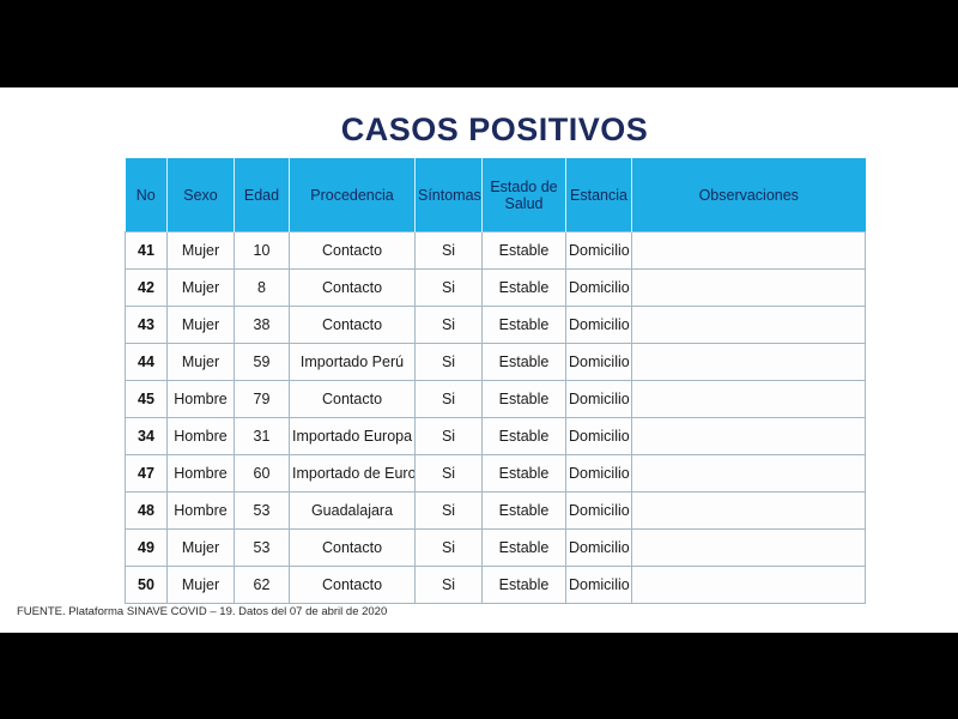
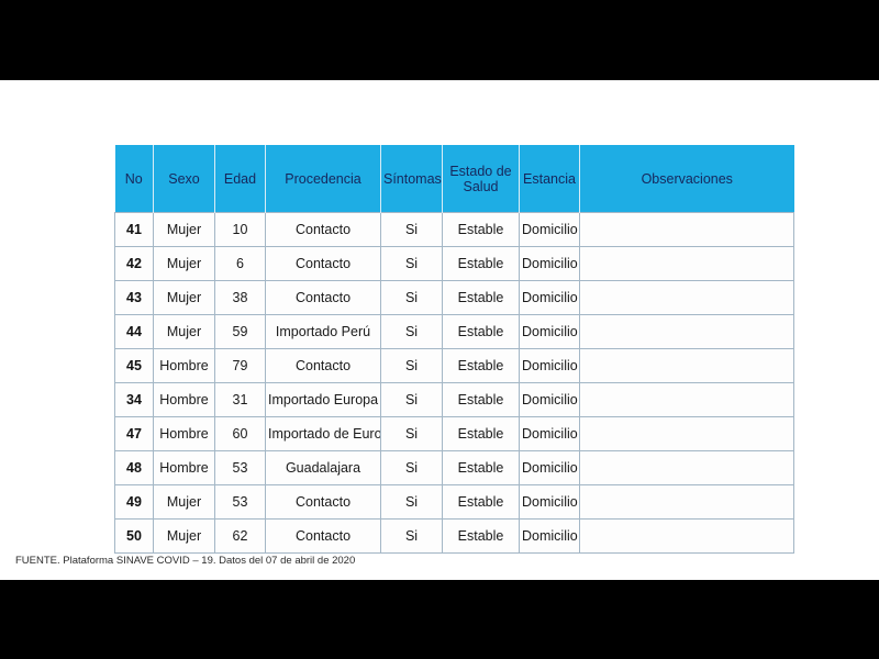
- CASOS POSITIVOS
  No	Sexo	Edad	Procedencia	Síntomas	Estado de Salud	Estancia	Observaciones
  41	Mujer	10	Contacto	Si	Estable	Domicilio
- 42	Mujer	8	Contacto	Si	Estable	Domicilio
+ 42	Mujer	6	Contacto	Si	Estable	Domicilio
  43	Mujer	38	Contacto	Si	Estable	Domicilio
  44	Mujer	59	Importado Perú	Si	Estable	Domicilio
  45	Hombre	79	Contacto	Si	Estable	Domicilio
  34	Hombre	31	Importado Europa	Si	Estable	Domicilio
  47	Hombre	60	Importado de Euro	Si	Estable	Domicilio
  48	Hombre	53	Guadalajara	Si	Estable	Domicilio
  49	Mujer	53	Contacto	Si	Estable	Domicilio
  50	Mujer	62	Contacto	Si	Estable	Domicilio
  FUENTE. Plataforma SINAVE COVID – 19. Datos del 07 de abril de 2020
